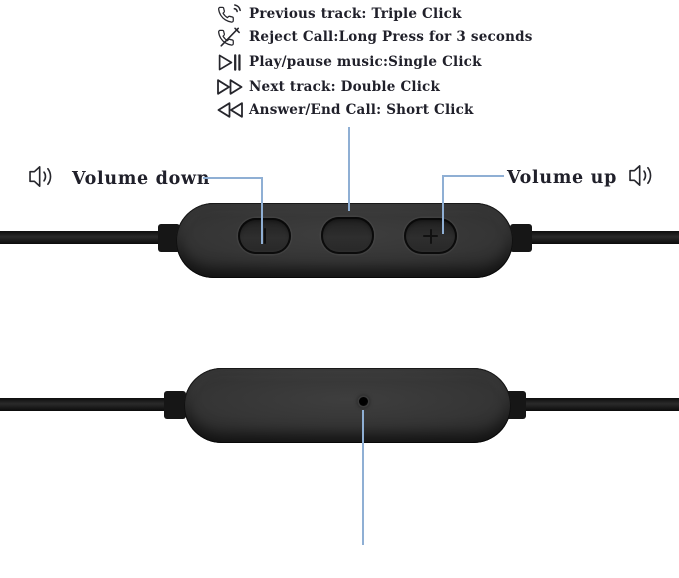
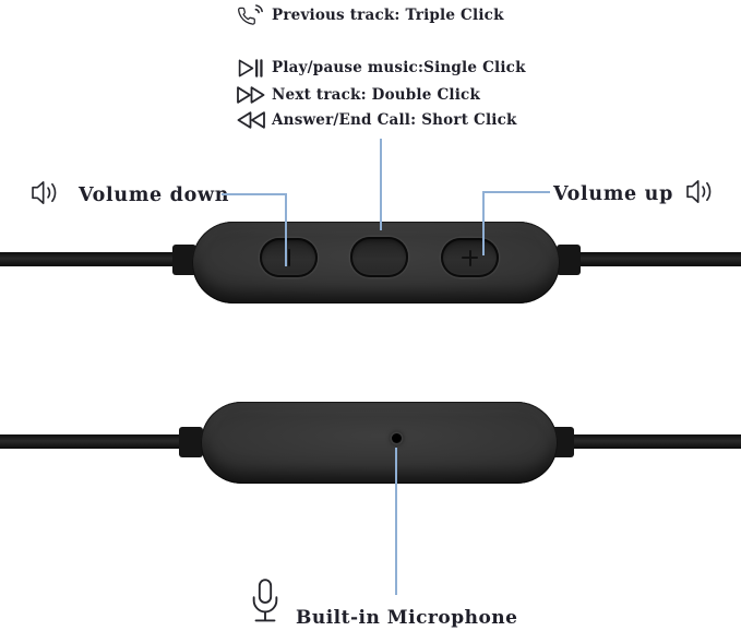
  Previous track: Triple Click
- Reject Call:Long Press for 3 seconds
  Play/pause music:Single Click
  Next track: Double Click
  Answer/End Call: Short Click
  Volume down
  Volume up
+ Built-in Microphone
